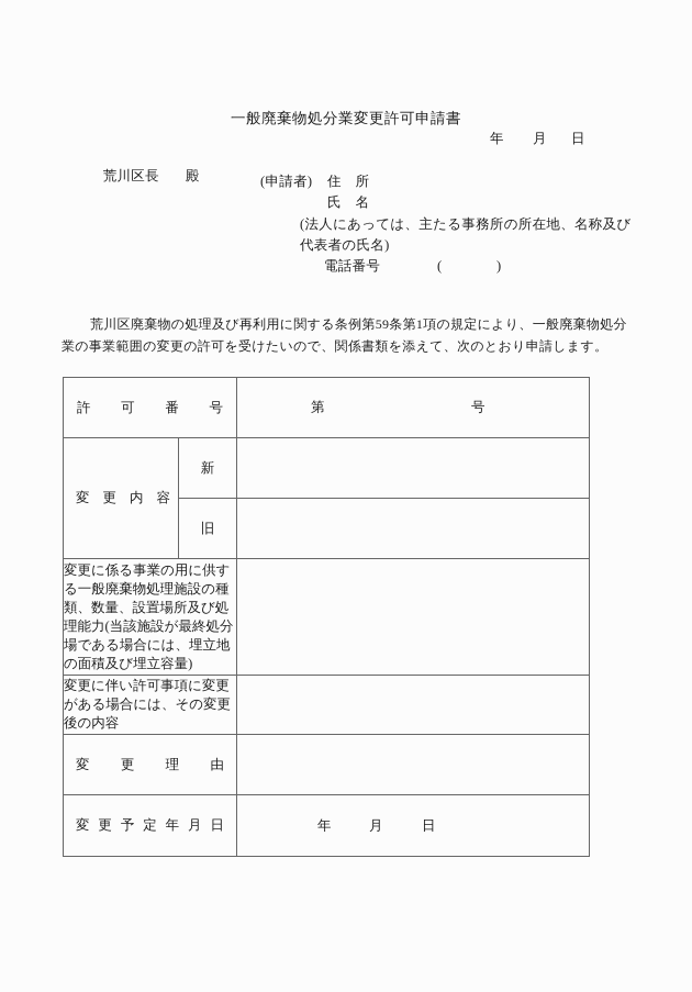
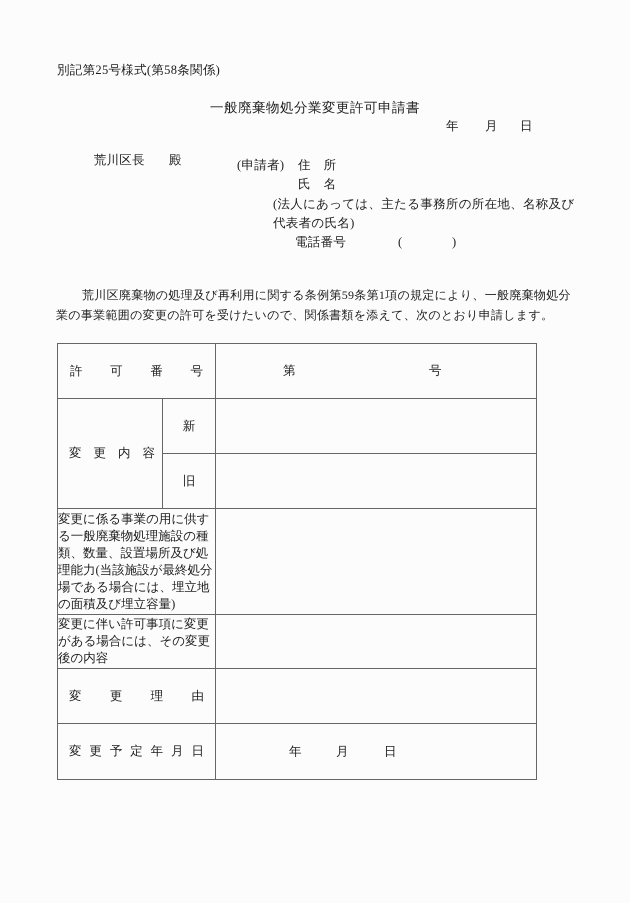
+ 別記第25号様式(第58条関係)
  一般廃棄物処分業変更許可申請書
  年
  月
  日
  荒川区長 殿
  (申請者)
  住 所
  氏 名
  (法人にあっては、主たる事務所の所在地、名称及び
  代表者の氏名)
  電話番号
  (
  )
  荒川区廃棄物の処理及び再利用に関する条例第59条第1項の規定により、一般廃棄物処分
  業の事業範囲の変更の許可を受けたいので、関係書類を添えて、次のとおり申請します。
  許 可 番 号	第 号
  変 更 内 容	新
  旧
  変更に係る事業の用に供する一般廃棄物処理施設の種類、数量、設置場所及び処理能力(当該施設が最終処分場である場合には、埋立地の面積及び埋立容量)
  変更に伴い許可事項に変更がある場合には、その変更後の内容
  変 更 理 由
  変 更 予 定 年 月 日	年 月 日
